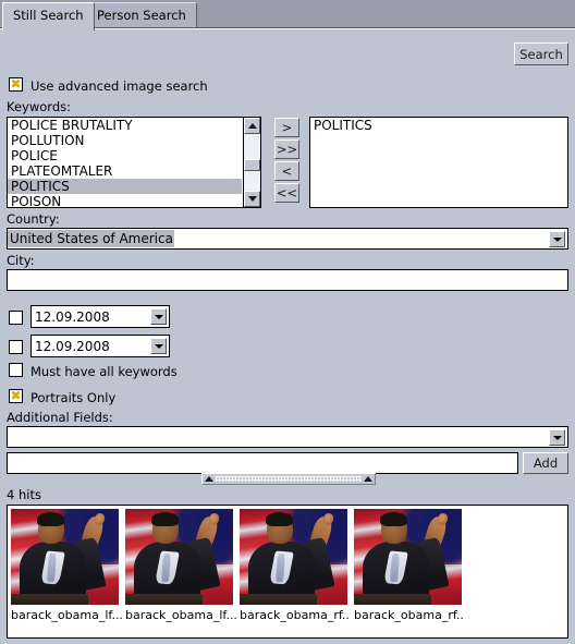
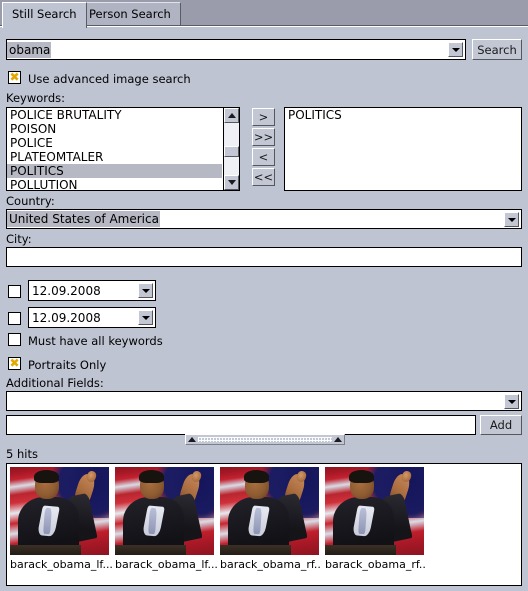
  Still Search
  Person Search
+ obama
  Search
  ✖
  Use advanced image search
  Keywords:
  POLICE BRUTALITY
- POLLUTION
+ POISON
  POLICE
  PLATEOMTALER
  POLITICS
- POISON
+ POLLUTION
  >
  >>
  <
  <<
  POLITICS
  Country:
  United States of America
  City:
  12.09.2008
  12.09.2008
  Must have all keywords
  ✖
  Portraits Only
  Additional Fields:
  Add
- 4 hits
+ 5 hits
  barack_obama_lf...
  barack_obama_lf...
  barack_obama_rf..
  barack_obama_rf..
